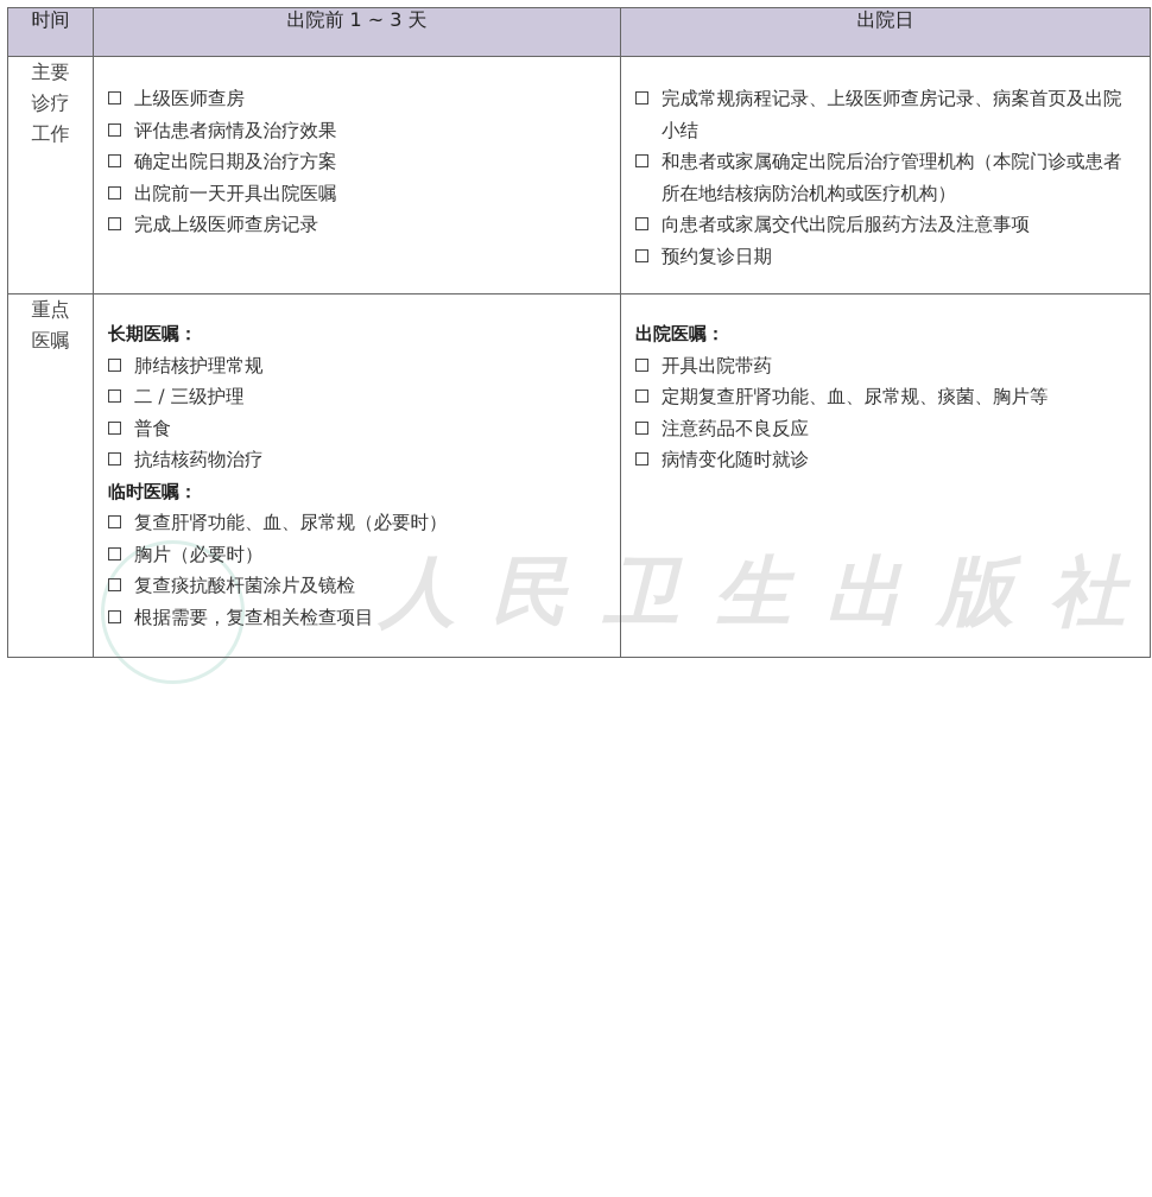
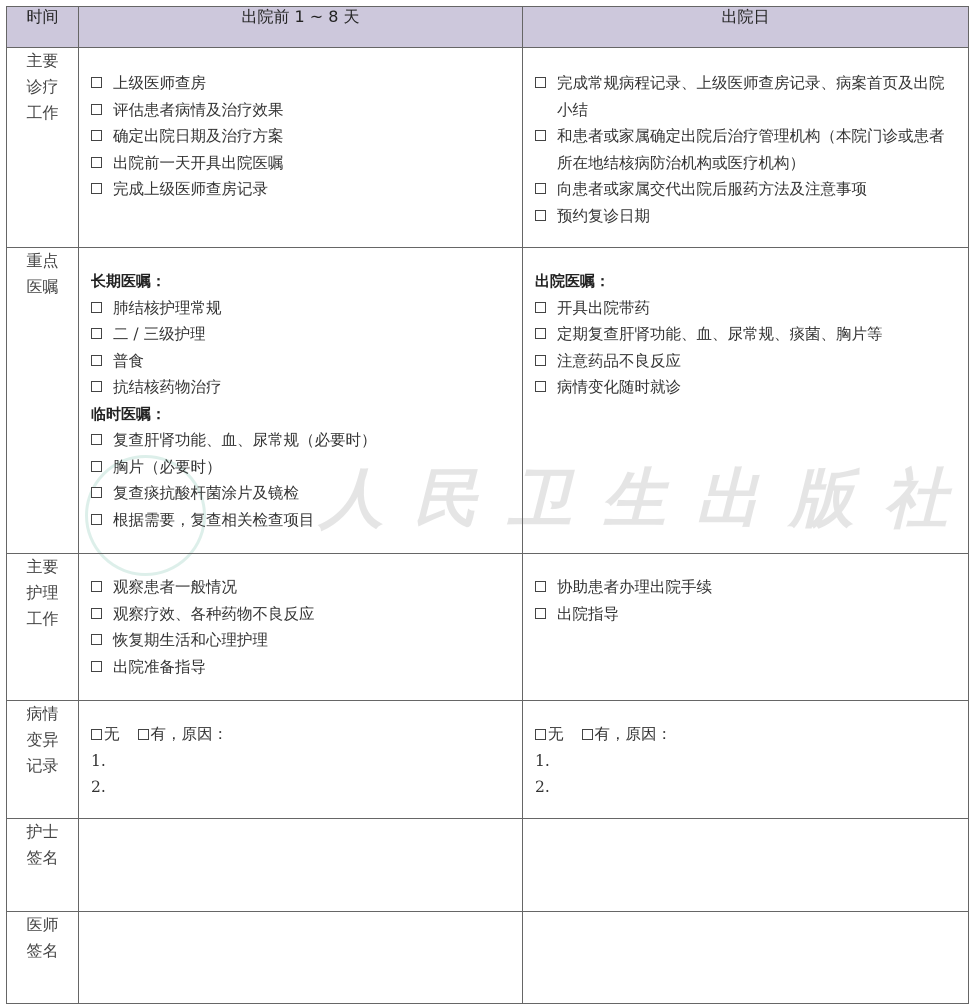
  人民卫生出版社
- 时间	出院前 1 ~ 3 天	出院日
+ 时间	出院前 1 ~ 8 天	出院日
  主要 诊疗 工作	上级医师查房 评估患者病情及治疗效果 确定出院日期及治疗方案 出院前一天开具出院医嘱 完成上级医师查房记录	完成常规病程记录、上级医师查房记录、病案首页及出院小结 和患者或家属确定出院后治疗管理机构（本院门诊或患者所在地结核病防治机构或医疗机构） 向患者或家属交代出院后服药方法及注意事项 预约复诊日期
  重点 医嘱	长期医嘱： 肺结核护理常规 二 / 三级护理 普食 抗结核药物治疗 临时医嘱： 复查肝肾功能、血、尿常规（必要时） 胸片（必要时） 复查痰抗酸杆菌涂片及镜检 根据需要，复查相关检查项目	出院医嘱： 开具出院带药 定期复查肝肾功能、血、尿常规、痰菌、胸片等 注意药品不良反应 病情变化随时就诊
+ 主要 护理 工作	观察患者一般情况 观察疗效、各种药物不良反应 恢复期生活和心理护理 出院准备指导	协助患者办理出院手续 出院指导
+ 病情 变异 记录	无 有，原因： 1. 2.	无 有，原因： 1. 2.
+ 护士 签名
+ 医师 签名
